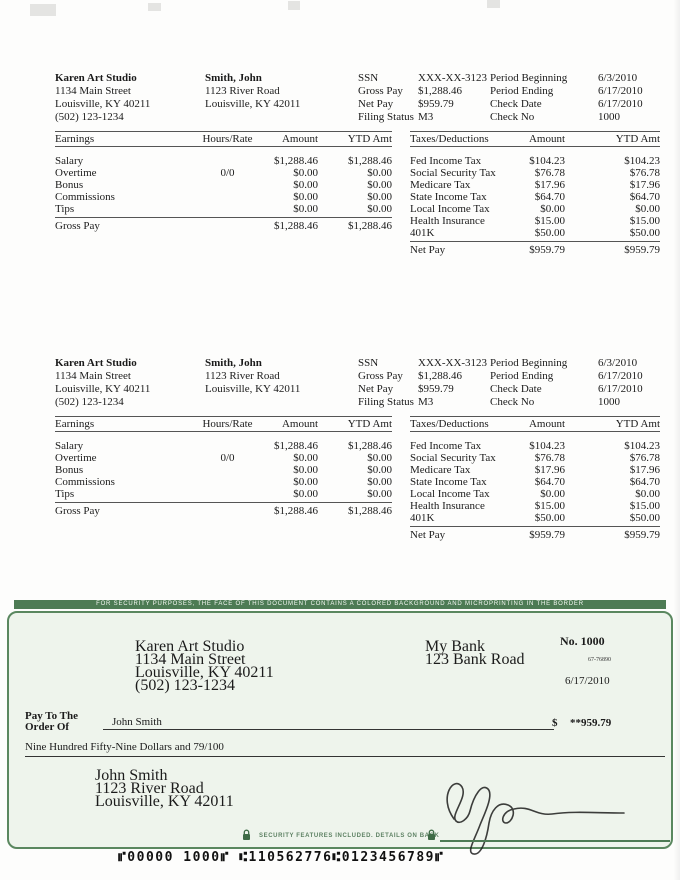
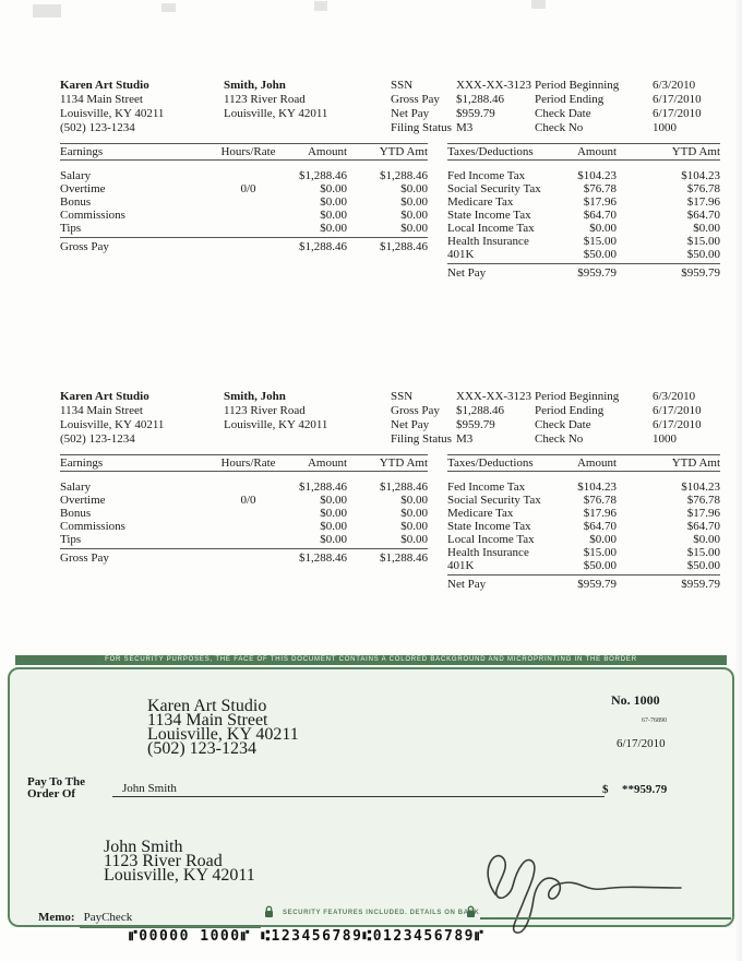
  Karen Art Studio
  1134 Main Street
  Louisville, KY 40211
  (502) 123-1234
  Smith, John
  1123 River Road
  Louisville, KY 42011
  SSN
  Gross Pay
  Net Pay
  Filing Status
  XXX-XX-3123
  $1,288.46
  $959.79
  M3
  Period Beginning
  Period Ending
  Check Date
  Check No
  6/3/2010
  6/17/2010
  6/17/2010
  1000
  Earnings
  Hours/Rate
  Amount
  YTD Amt
  Salary
  $1,288.46
  $1,288.46
  Overtime
  0/0
  $0.00
  $0.00
  Bonus
  $0.00
  $0.00
  Commissions
  $0.00
  $0.00
  Tips
  $0.00
  $0.00
  Gross Pay
  $1,288.46
  $1,288.46
  Taxes/Deductions
  Amount
  YTD Amt
  Fed Income Tax
  $104.23
  $104.23
  Social Security Tax
  $76.78
  $76.78
  Medicare Tax
  $17.96
  $17.96
  State Income Tax
  $64.70
  $64.70
  Local Income Tax
  $0.00
  $0.00
  Health Insurance
  $15.00
  $15.00
  401K
  $50.00
  $50.00
  Net Pay
  $959.79
  $959.79
  Karen Art Studio
  1134 Main Street
  Louisville, KY 40211
  (502) 123-1234
  Smith, John
  1123 River Road
  Louisville, KY 42011
  SSN
  Gross Pay
  Net Pay
  Filing Status
  XXX-XX-3123
  $1,288.46
  $959.79
  M3
  Period Beginning
  Period Ending
  Check Date
  Check No
  6/3/2010
  6/17/2010
  6/17/2010
  1000
  Earnings
  Hours/Rate
  Amount
  YTD Amt
  Salary
  $1,288.46
  $1,288.46
  Overtime
  0/0
  $0.00
  $0.00
  Bonus
  $0.00
  $0.00
  Commissions
  $0.00
  $0.00
  Tips
  $0.00
  $0.00
  Gross Pay
  $1,288.46
  $1,288.46
  Taxes/Deductions
  Amount
  YTD Amt
  Fed Income Tax
  $104.23
  $104.23
  Social Security Tax
  $76.78
  $76.78
  Medicare Tax
  $17.96
  $17.96
  State Income Tax
  $64.70
  $64.70
  Local Income Tax
  $0.00
  $0.00
  Health Insurance
  $15.00
  $15.00
  401K
  $50.00
  $50.00
  Net Pay
  $959.79
  $959.79
  Karen Art Studio
  1134 Main Street
  Louisville, KY 40211
  (502) 123-1234
- My Bank
- 123 Bank Road
  No. 1000
  6/17/2010
  Pay To The
  Order Of
  John Smith
  $
  **959.79
- Nine Hundred Fifty-Nine Dollars and 79/100
  John Smith
  1123 River Road
  Louisville, KY 42011
+ Memo: PayCheck
- ⑈00000 1000⑈ ⑆110562776⑆0123456789⑈
+ ⑈00000 1000⑈ ⑆123456789⑆0123456789⑈
